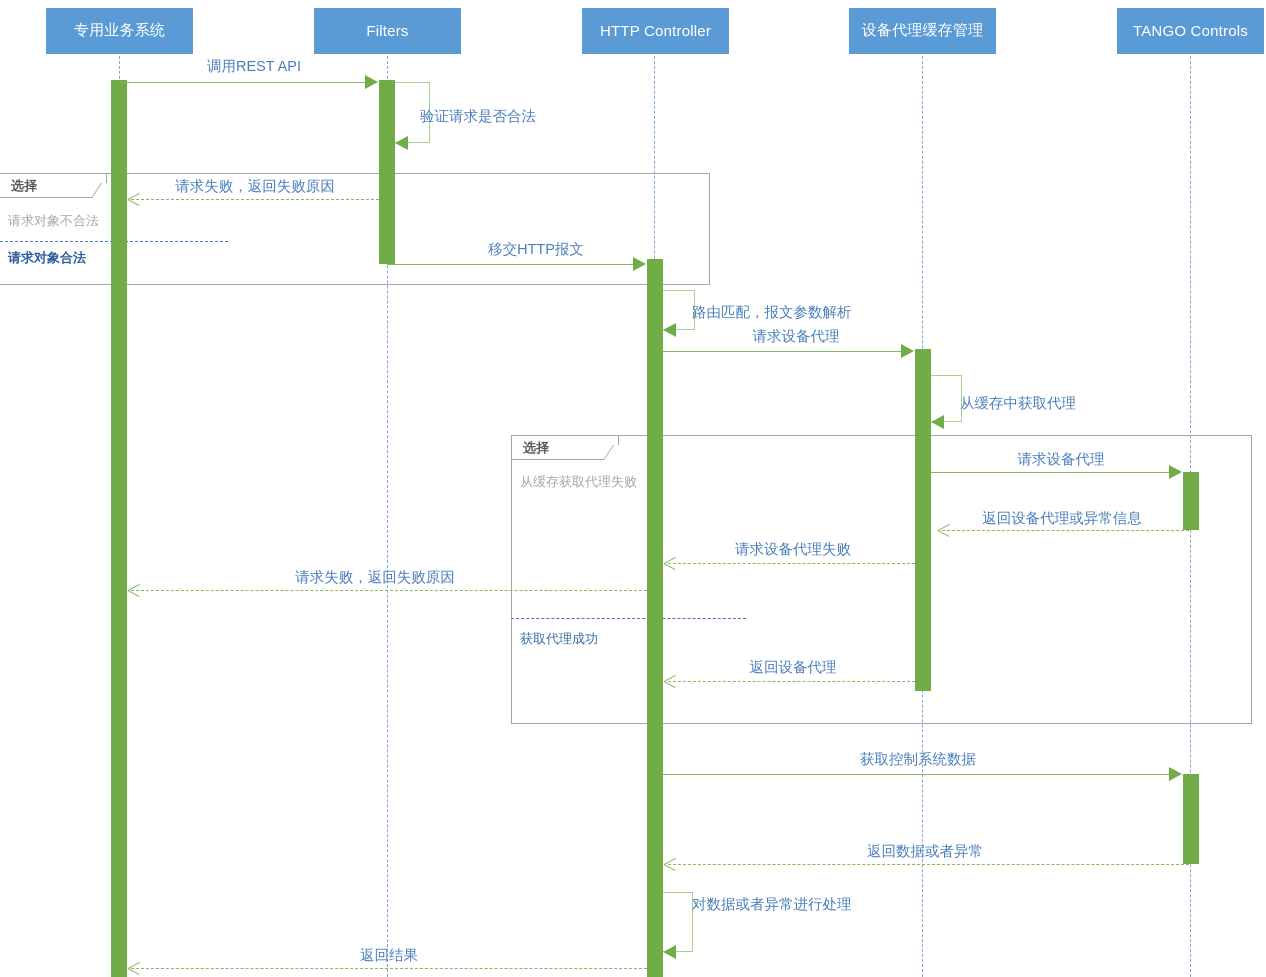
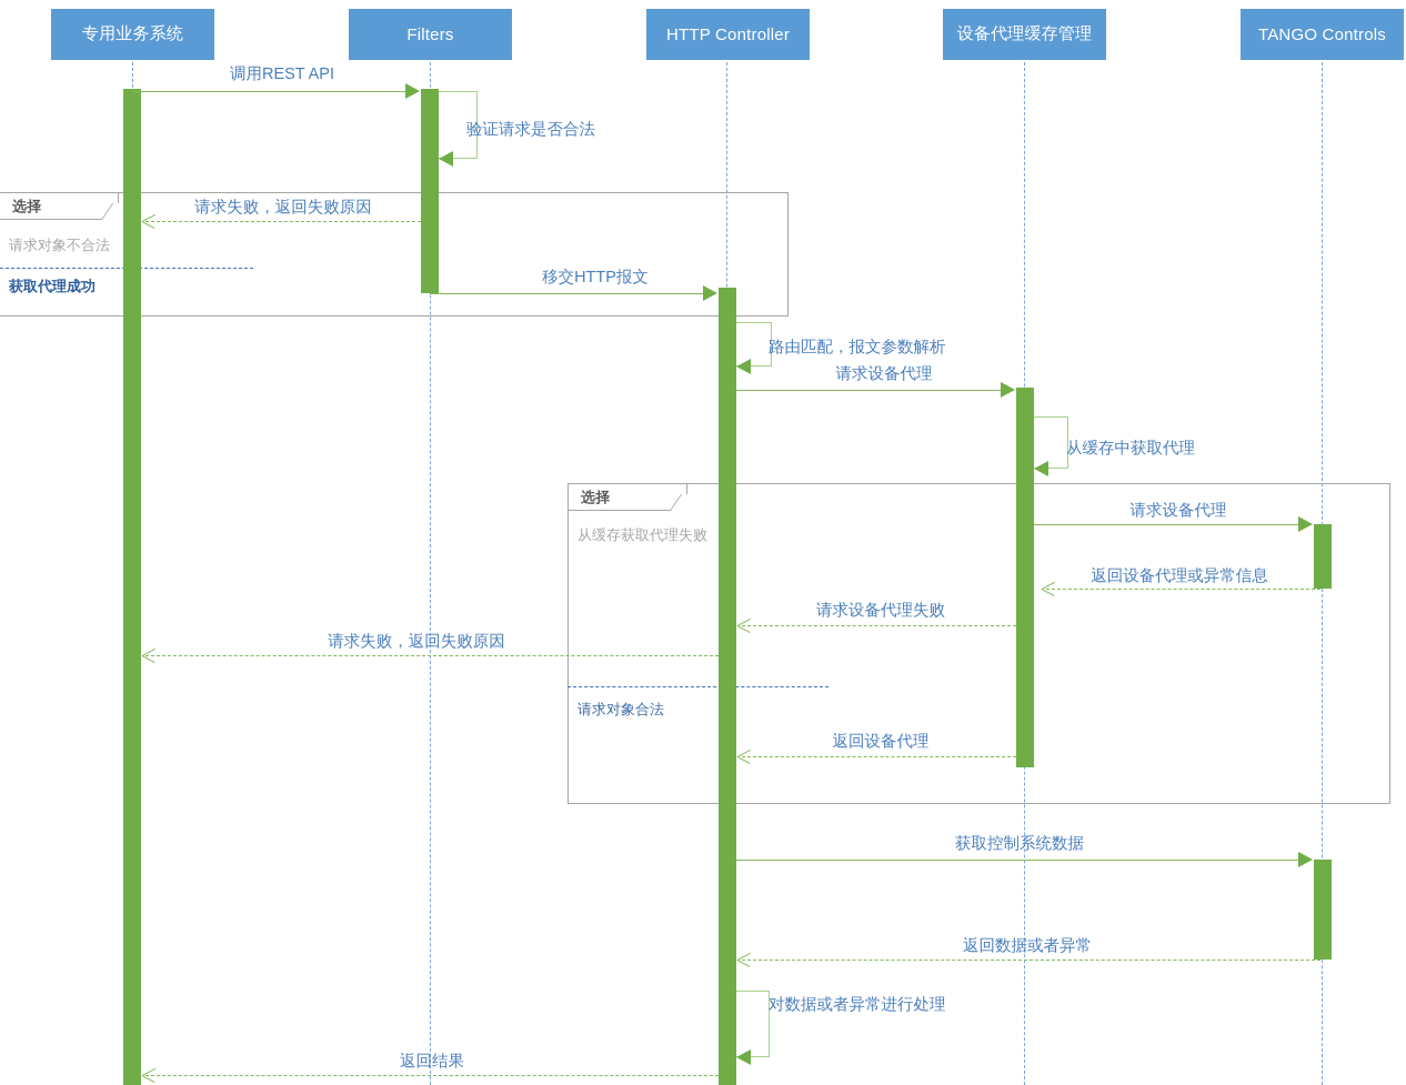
  选择
  请求对象不合法
- 请求对象合法
+ 获取代理成功
  选择
  从缓存获取代理失败
- 获取代理成功
+ 请求对象合法
  专用业务系统
  Filters
  HTTP Controller
  设备代理缓存管理
  TANGO Controls
  调用REST API
  验证请求是否合法
  请求失败，返回失败原因
  移交HTTP报文
  路由匹配，报文参数解析
  请求设备代理
  从缓存中获取代理
  请求设备代理
  返回设备代理或异常信息
  请求设备代理失败
  请求失败，返回失败原因
  返回设备代理
  获取控制系统数据
  返回数据或者异常
  对数据或者异常进行处理
  返回结果
